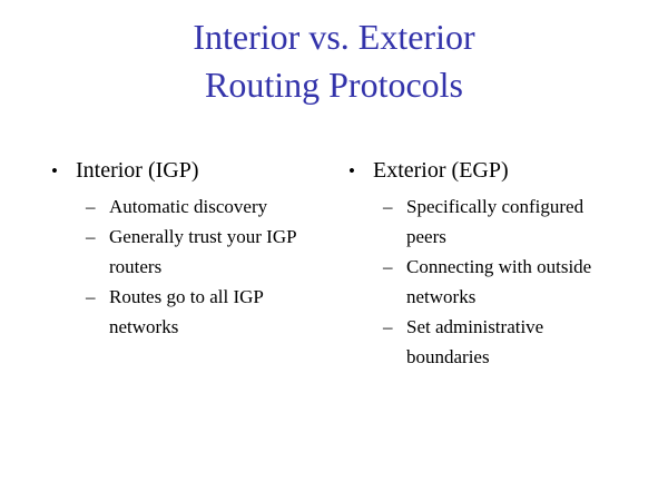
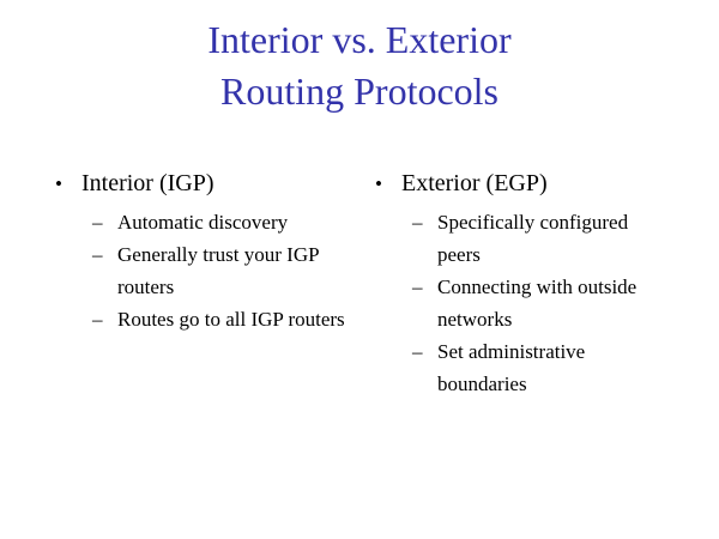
  Interior vs. Exterior
  Routing Protocols
  •
  Interior (IGP)
  –
  Automatic discovery
  –
  Generally trust your IGP routers
  –
- Routes go to all IGP networks
+ Routes go to all IGP routers
  •
  Exterior (EGP)
  –
  Specifically configured peers
  –
  Connecting with outside networks
  –
  Set administrative boundaries
